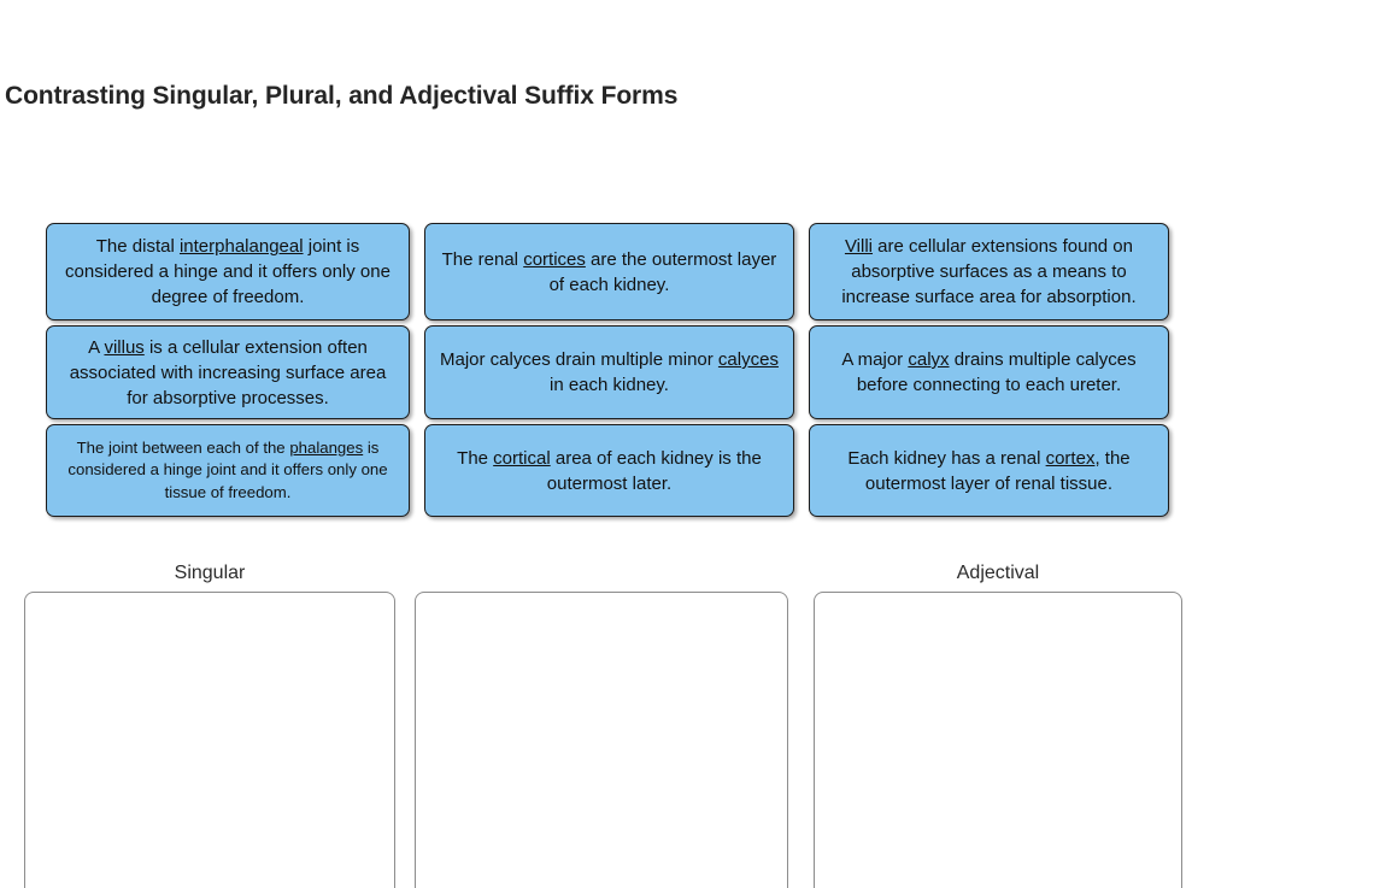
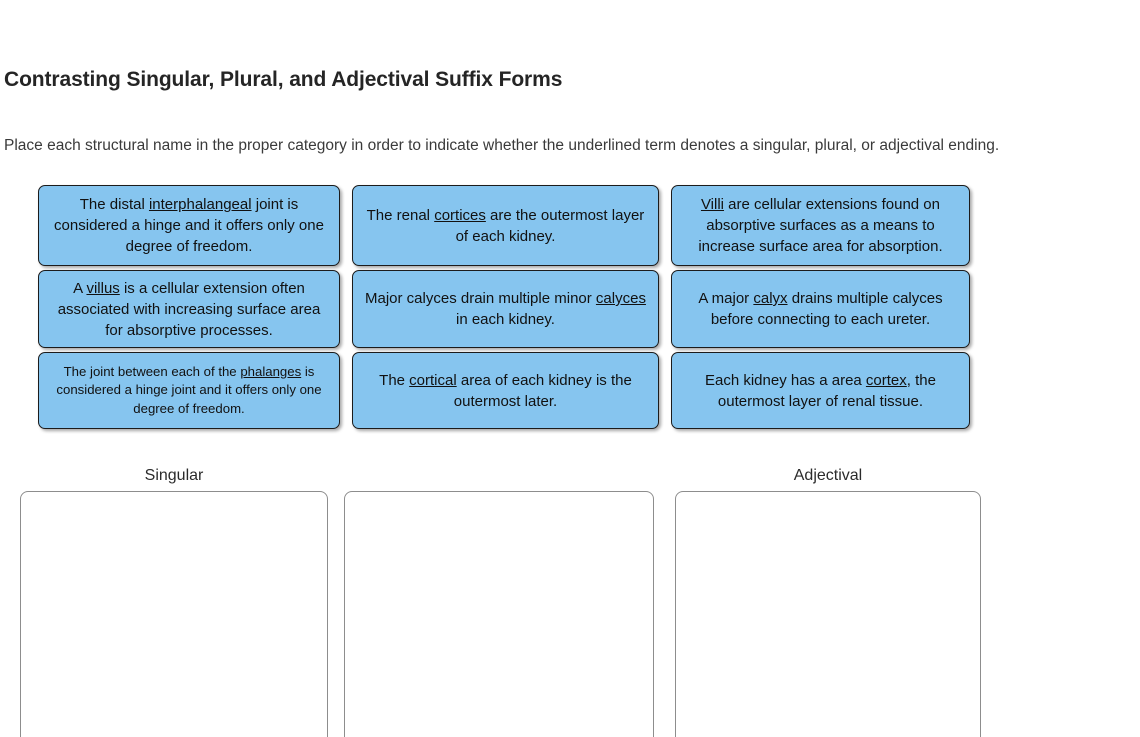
  Contrasting Singular, Plural, and Adjectival Suffix Forms
+ Place each structural name in the proper category in order to indicate whether the underlined term denotes a singular, plural, or adjectival ending.
  The distal interphalangeal joint is considered a hinge and it offers only one degree of freedom.
  The renal cortices are the outermost layer of each kidney.
  Villi are cellular extensions found on absorptive surfaces as a means to increase surface area for absorption.
  A villus is a cellular extension often associated with increasing surface area for absorptive processes.
  Major calyces drain multiple minor calyces in each kidney.
  A major calyx drains multiple calyces before connecting to each ureter.
- The joint between each of the phalanges is considered a hinge joint and it offers only one tissue of freedom.
+ The joint between each of the phalanges is considered a hinge joint and it offers only one degree of freedom.
  The cortical area of each kidney is the outermost later.
- Each kidney has a renal cortex, the outermost layer of renal tissue.
+ Each kidney has a area cortex, the outermost layer of renal tissue.
  Singular
  Adjectival
